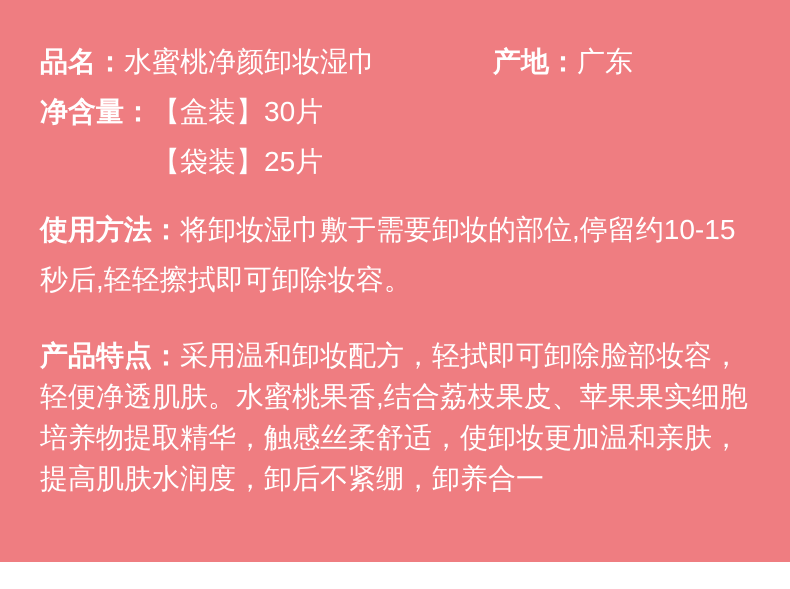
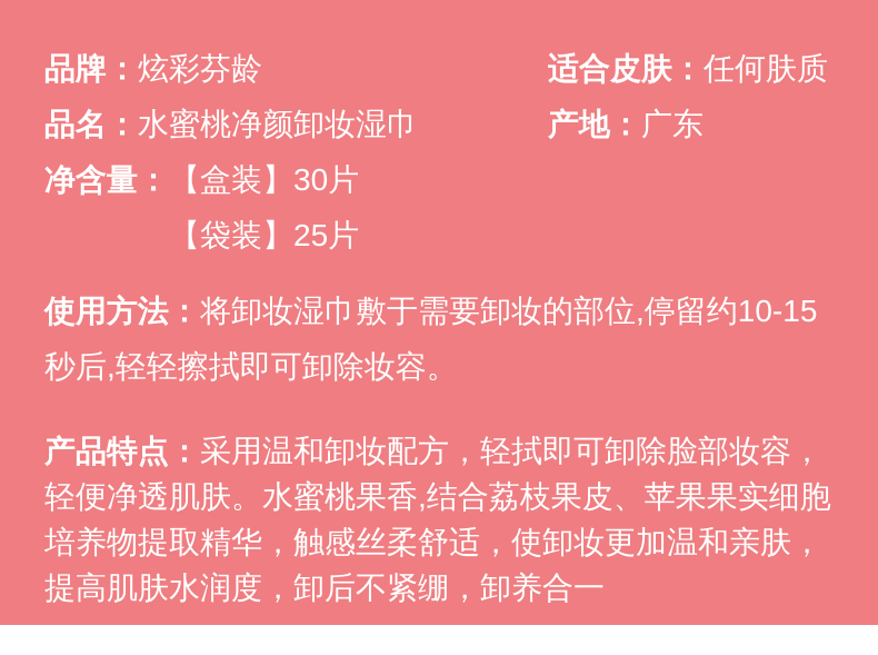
+ 品牌：炫彩芬龄
+ 适合皮肤：任何肤质
  品名：水蜜桃净颜卸妆湿巾
  产地：广东
  净含量：【盒装】30片
  【袋装】25片
  使用方法：将卸妆湿巾敷于需要卸妆的部位,停留约10-15秒后,轻轻擦拭即可卸除妆容。
  产品特点：采用温和卸妆配方，轻拭即可卸除脸部妆容，轻便净透肌肤。水蜜桃果香,结合荔枝果皮、苹果果实细胞培养物提取精华，触感丝柔舒适，使卸妆更加温和亲肤，提高肌肤水润度，卸后不紧绷，卸养合一
